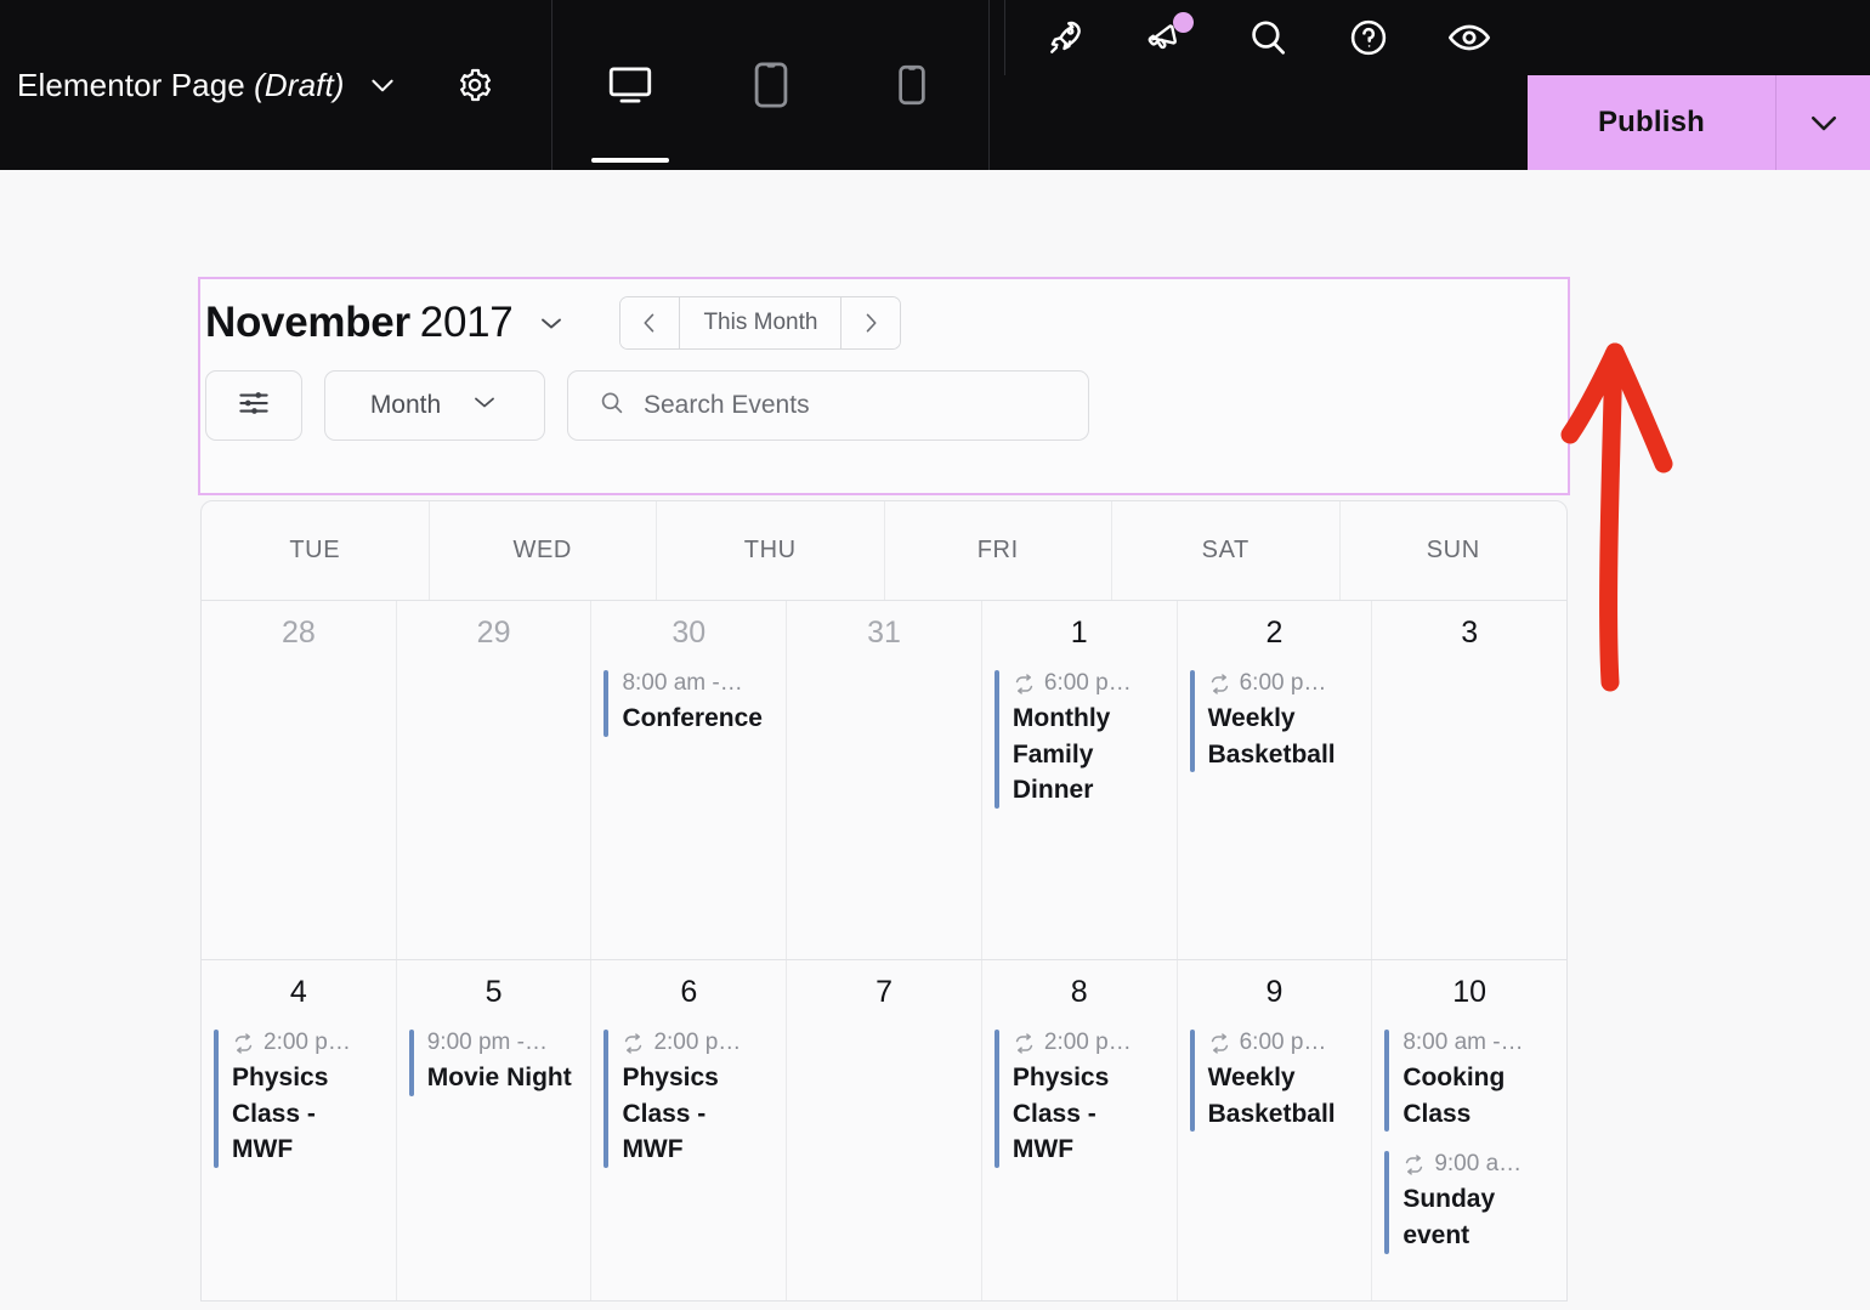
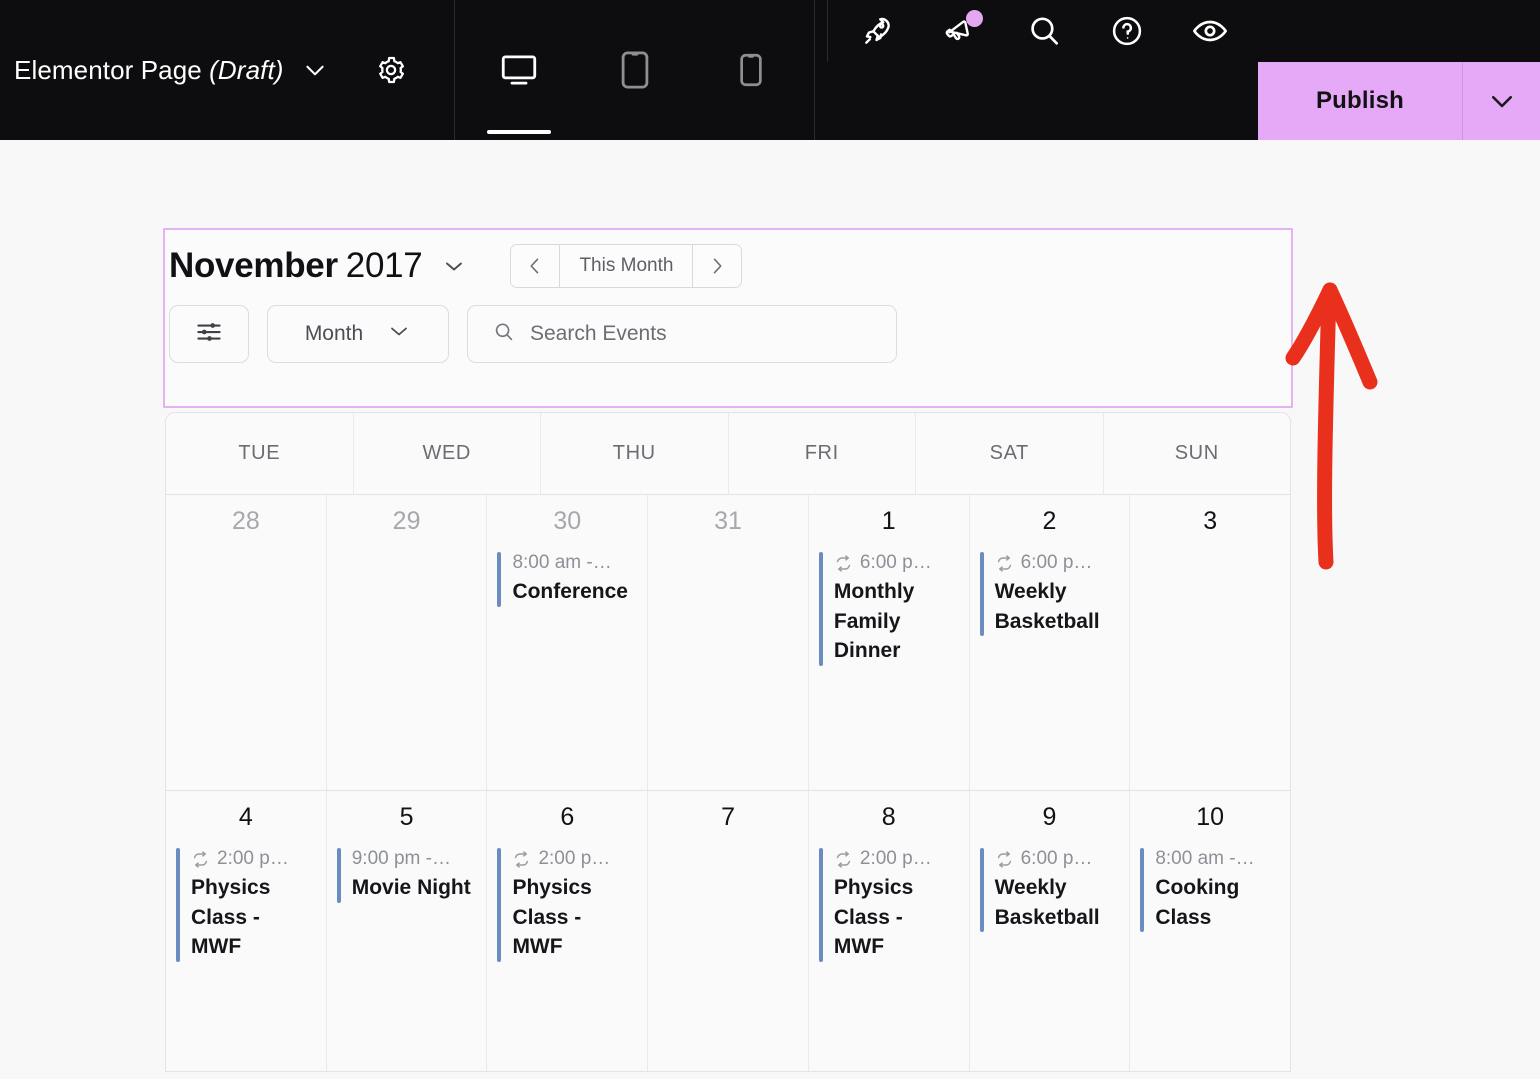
  Elementor Page (Draft)
  Publish
  November 2017
  This Month
  Month
  Search Events
  TUE
  WED
  THU
  FRI
  SAT
  SUN
  28
  29
  30
  8:00 am -…
  Conference
  31
  1
  6:00 p…
  Monthly Family Dinner
  2
  6:00 p…
  Weekly Basketball
  3
  4
  2:00 p…
  Physics Class - MWF
  5
  9:00 pm -…
  Movie Night
  6
  2:00 p…
  Physics Class - MWF
  7
  8
  2:00 p…
  Physics Class - MWF
  9
  6:00 p…
  Weekly Basketball
  10
  8:00 am -…
  Cooking Class
- 9:00 a…
- Sunday event
